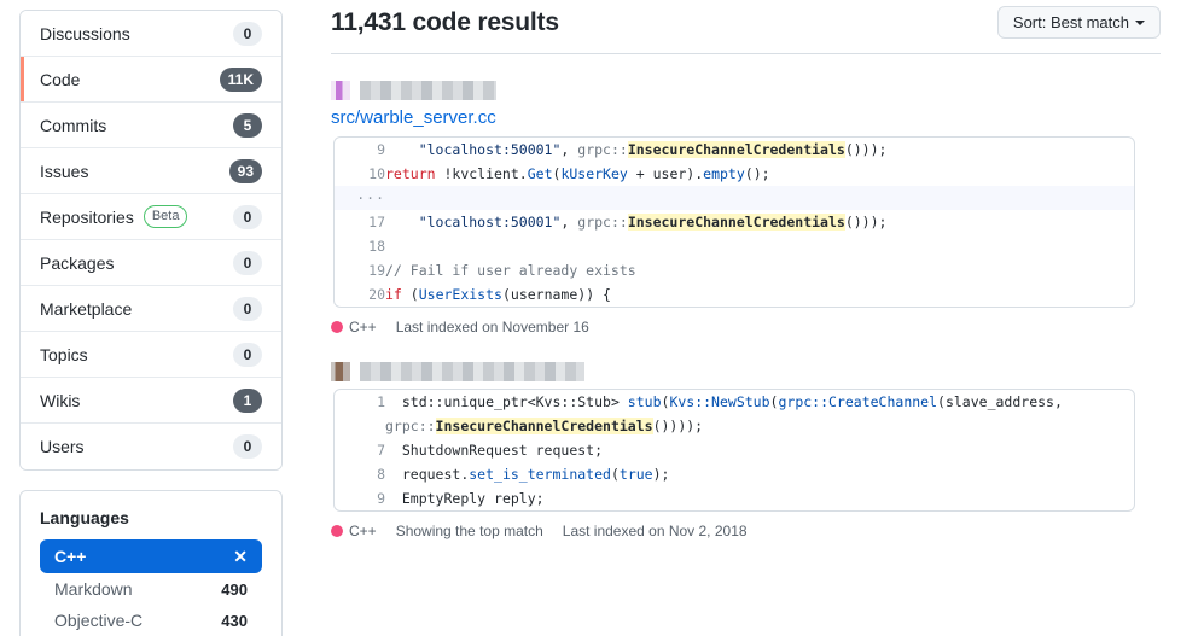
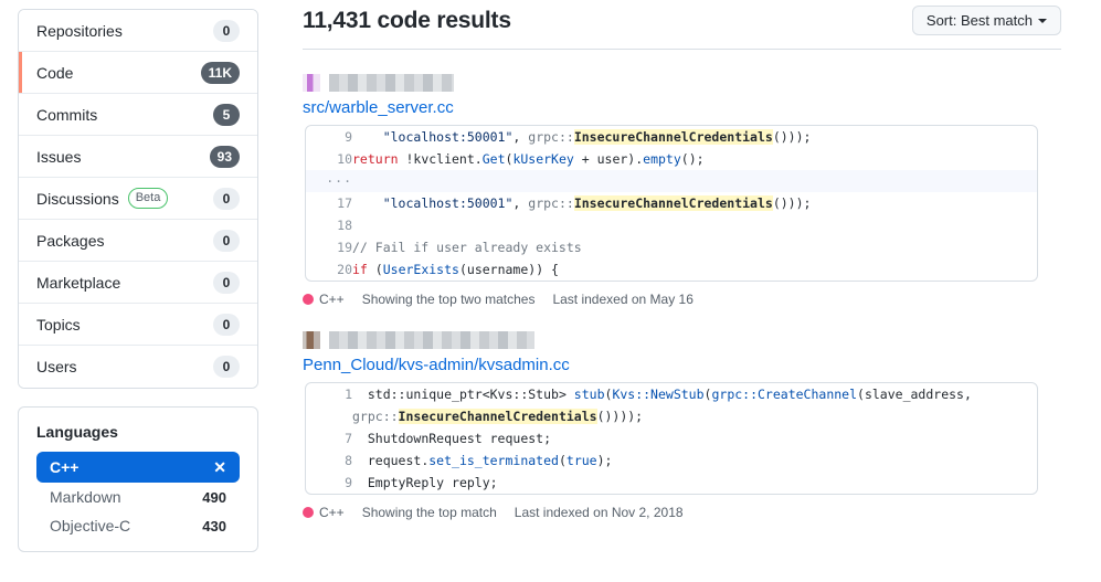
- Discussions
+ Repositories
  0
  Code
  11K
  Commits
  5
  Issues
  93
- Repositories
+ Discussions
  Beta
  0
  Packages
  0
  Marketplace
  0
  Topics
  0
- Wikis
- 1
  Users
  0
  Languages
  C++
  ✕
  Markdown
  490
  Objective-C
  430
  11,431 code results
  Sort: Best match
  src/warble_server.cc
  9	"localhost:50001", grpc::InsecureChannelCredentials()));
  10	return !kvclient.Get(kUserKey + user).empty();
  ···
  17	"localhost:50001", grpc::InsecureChannelCredentials()));
  18
  19	// Fail if user already exists
  20	if (UserExists(username)) {
  C++
+ Showing the top two matches
- Last indexed on November 16
+ Last indexed on May 16
+ Penn_Cloud/kvs-admin/kvsadmin.cc
  1	std::unique_ptr<Kvs::Stub> stub(Kvs::NewStub(grpc::CreateChannel(slave_address, grpc::InsecureChannelCredentials())));
  7	ShutdownRequest request;
  8	request.set_is_terminated(true);
  9	EmptyReply reply;
  C++
  Showing the top match
  Last indexed on Nov 2, 2018
